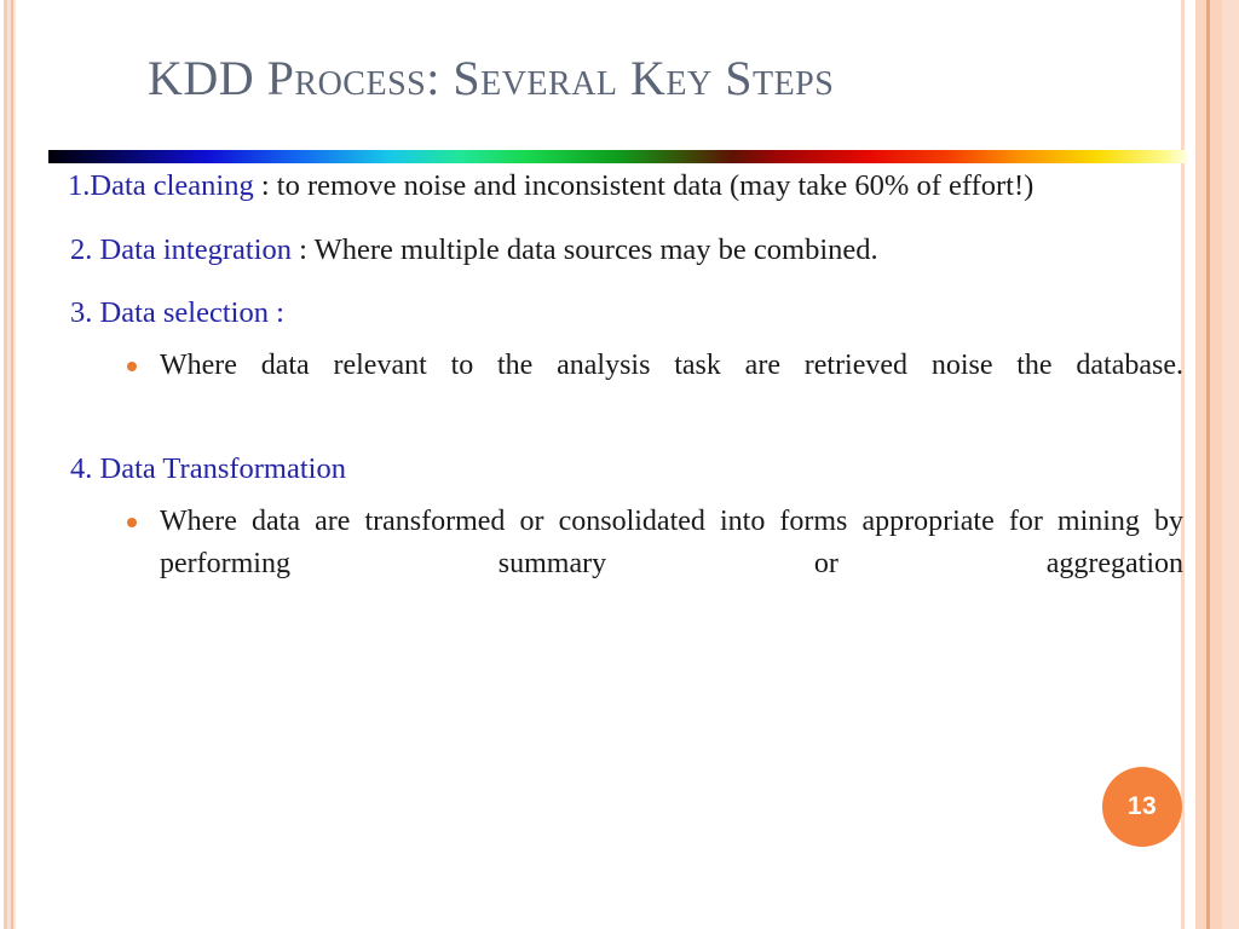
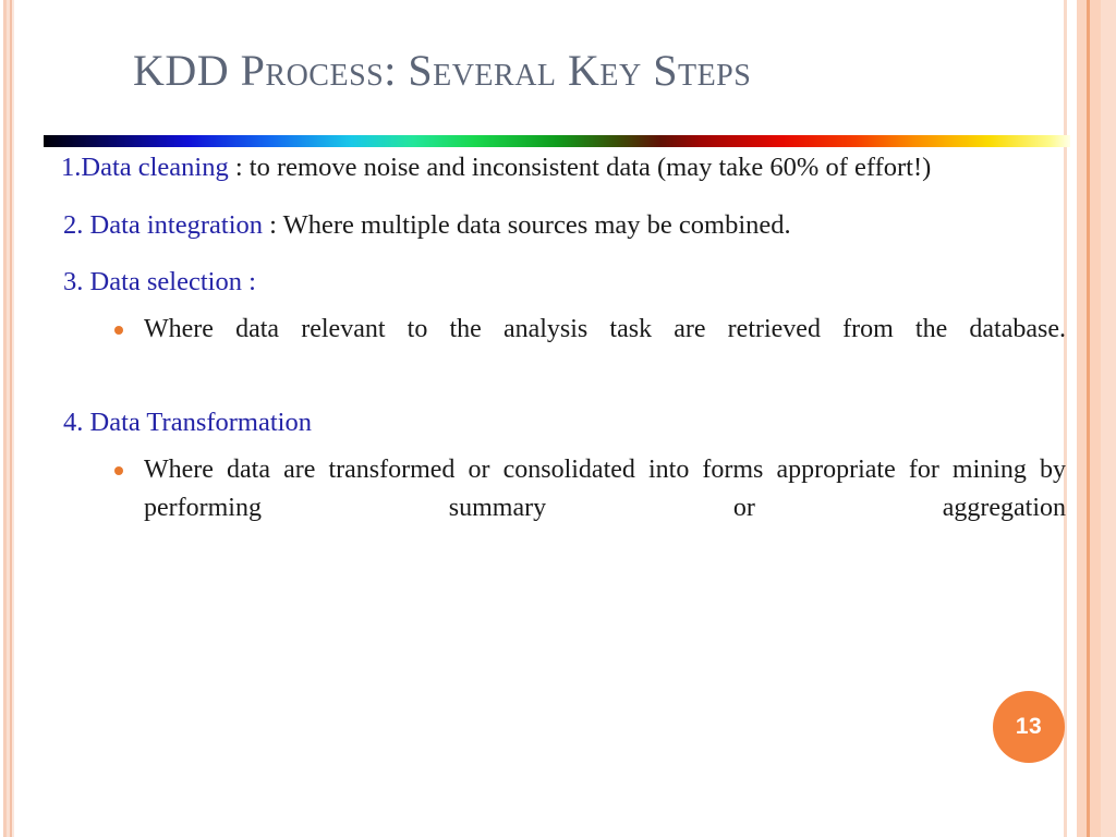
  KDD Process: Several Key Steps
  1.Data cleaning : to remove noise and inconsistent data (may take 60% of effort!)
  2. Data integration : Where multiple data sources may be combined.
  3. Data selection :
- Where data relevant to the analysis task are retrieved noise the database.
+ Where data relevant to the analysis task are retrieved from the database.
  4. Data Transformation
  Where data are transformed or consolidated into forms appropriate for mining by performing summary or aggregation
  13
